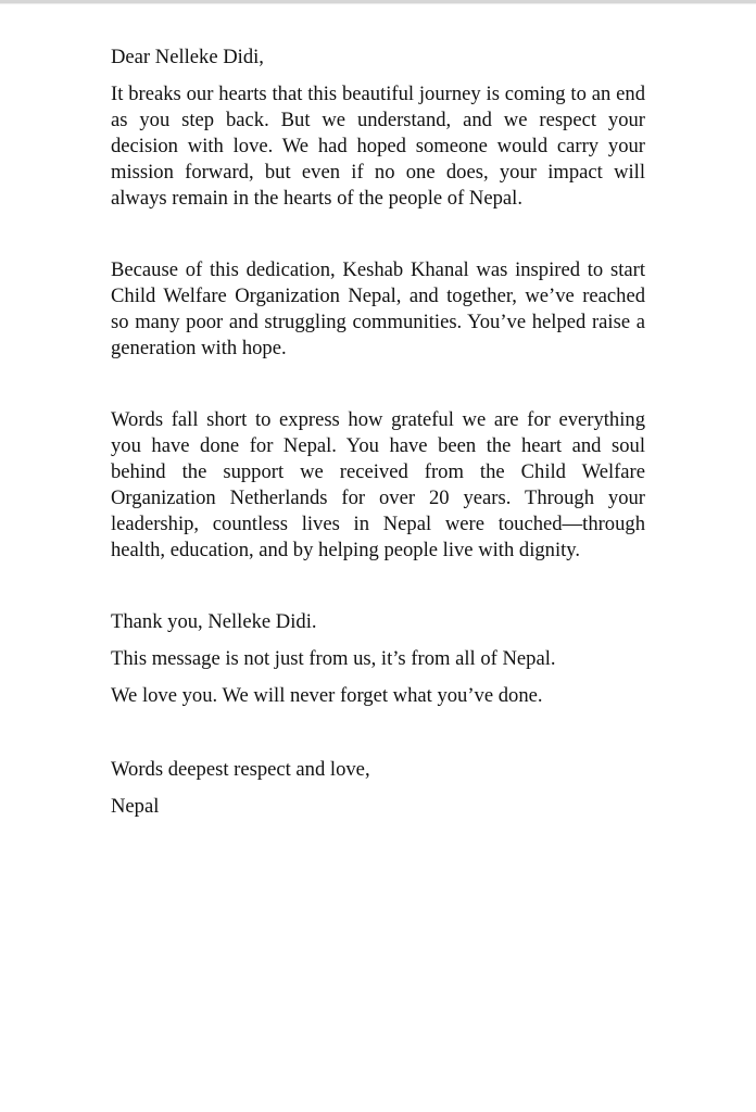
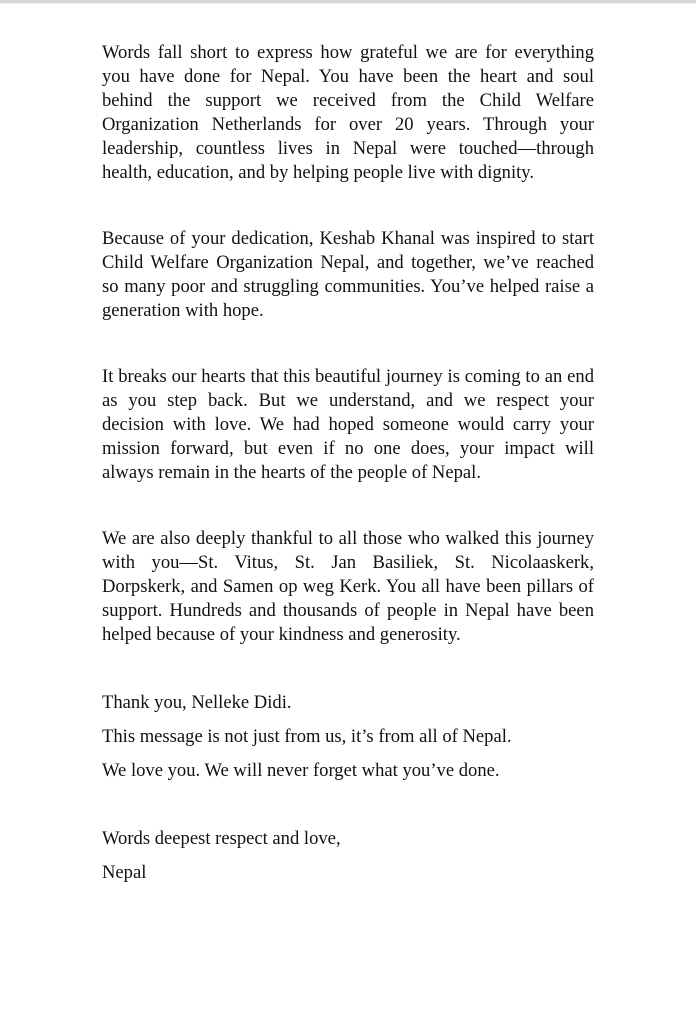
- Dear Nelleke Didi,
- It breaks our hearts that this beautiful journey is coming to an end as you step back. But we understand, and we respect your decision with love. We had hoped someone would carry your mission forward, but even if no one does, your impact will always remain in the hearts of the people of Nepal.
+ Words fall short to express how grateful we are for everything you have done for Nepal. You have been the heart and soul behind the support we received from the Child Welfare Organization Netherlands for over 20 years. Through your leadership, countless lives in Nepal were touched—through health, education, and by helping people live with dignity.
- Because of this dedication, Keshab Khanal was inspired to start Child Welfare Organization Nepal, and together, we’ve reached so many poor and struggling communities. You’ve helped raise a generation with hope.
+ Because of your dedication, Keshab Khanal was inspired to start Child Welfare Organization Nepal, and together, we’ve reached so many poor and struggling communities. You’ve helped raise a generation with hope.
- Words fall short to express how grateful we are for everything you have done for Nepal. You have been the heart and soul behind the support we received from the Child Welfare Organization Netherlands for over 20 years. Through your leadership, countless lives in Nepal were touched—through health, education, and by helping people live with dignity.
+ It breaks our hearts that this beautiful journey is coming to an end as you step back. But we understand, and we respect your decision with love. We had hoped someone would carry your mission forward, but even if no one does, your impact will always remain in the hearts of the people of Nepal.
+ We are also deeply thankful to all those who walked this journey with you—St. Vitus, St. Jan Basiliek, St. Nicolaaskerk, Dorpskerk, and Samen op weg Kerk. You all have been pillars of support. Hundreds and thousands of people in Nepal have been helped because of your kindness and generosity.
  Thank you, Nelleke Didi.
  This message is not just from us, it’s from all of Nepal.
  We love you. We will never forget what you’ve done.
  Words deepest respect and love,
  Nepal
